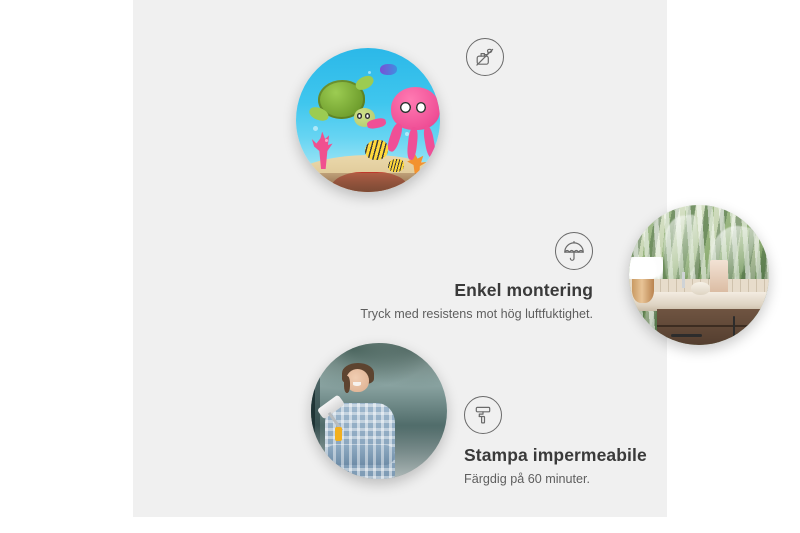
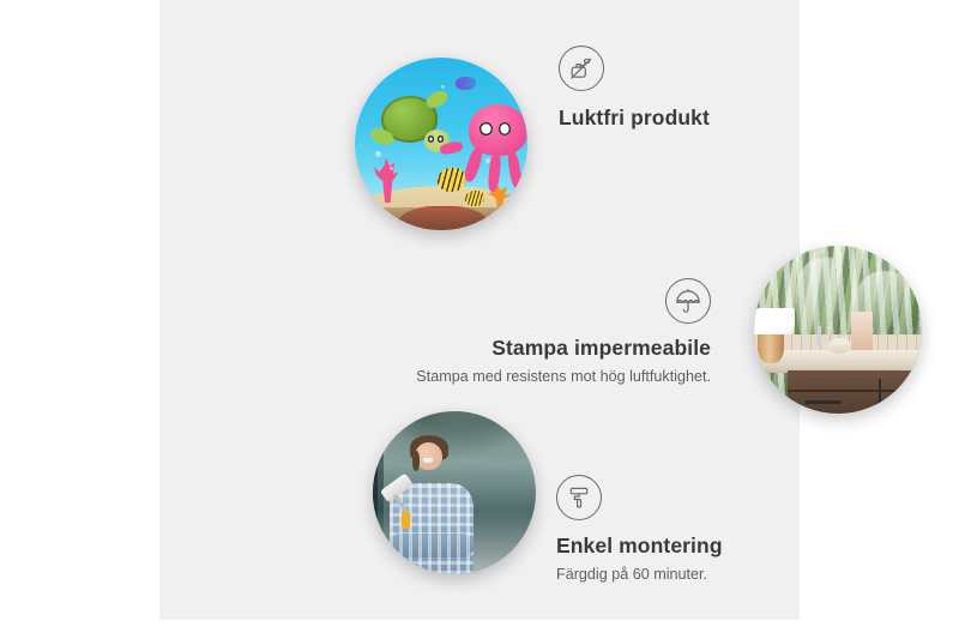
+ Luktfri produkt
- Enkel montering
+ Stampa impermeabile
- Tryck med resistens mot hög luftfuktighet.
+ Stampa med resistens mot hög luftfuktighet.
- Stampa impermeabile
+ Enkel montering
  Färgdig på 60 minuter.
